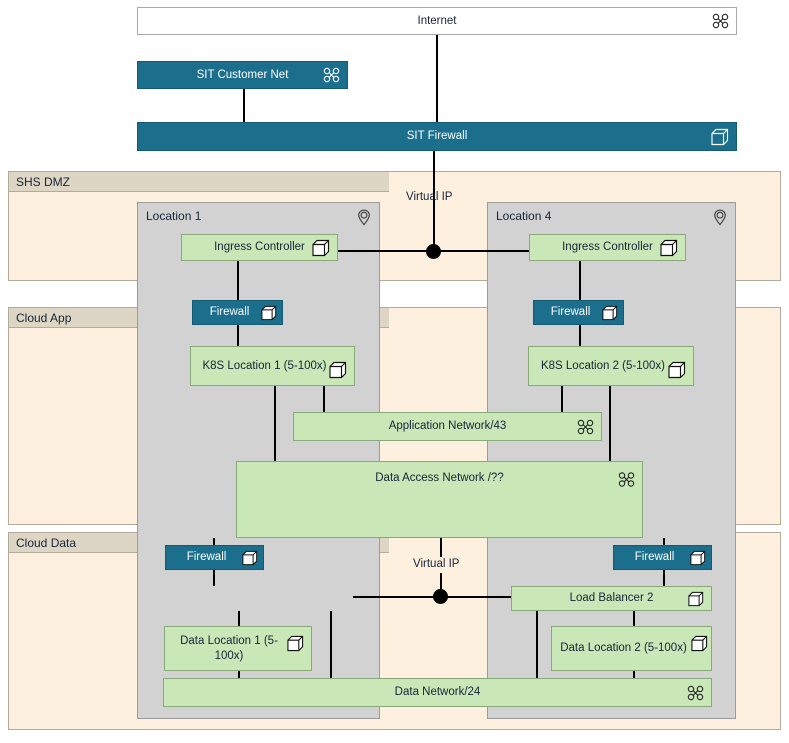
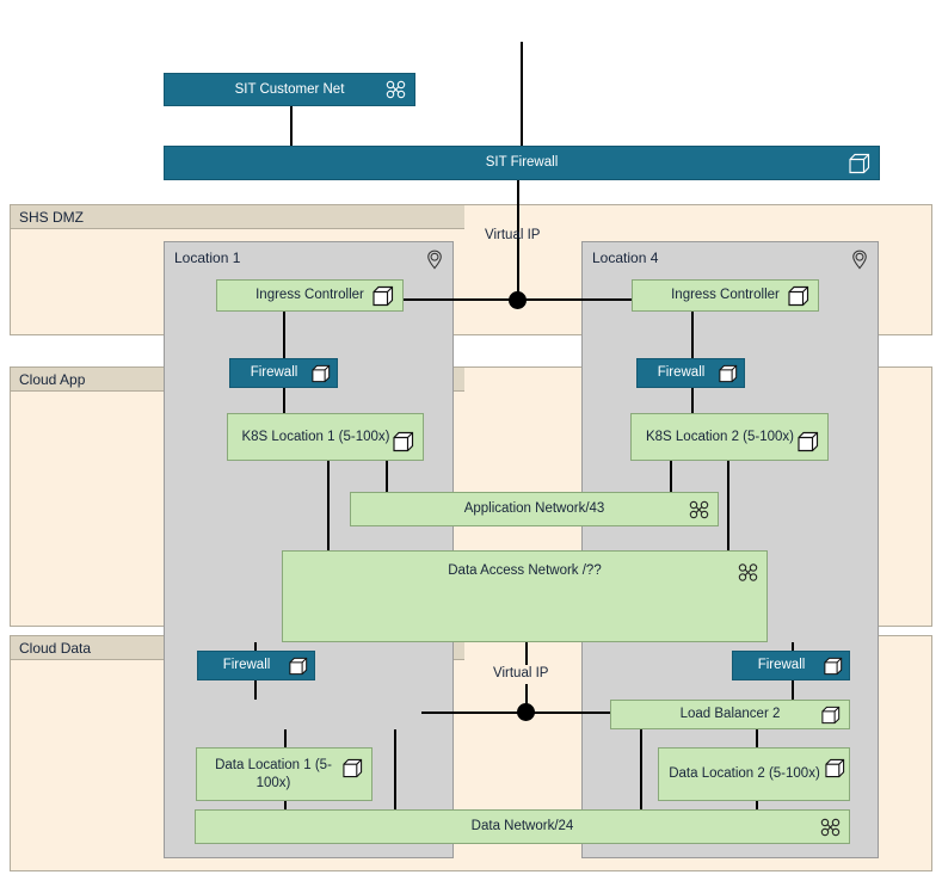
  SHS DMZ
  Cloud App
  Cloud Data
  Location 1
  Location 4
- Internet
  SIT Customer Net
  SIT Firewall
  Virtual IP
  Ingress Controller
  Firewall
  K8S Location 1 (5-100x)
  Ingress Controller
  Firewall
  K8S Location 2 (5-100x)
  Application Network/43
  Data Access Network /??
  Firewall
  Firewall
  Virtual IP
  Load Balancer 2
  Data Location 1 (5-100x)
  Data Location 2 (5-100x)
  Data Network/24
